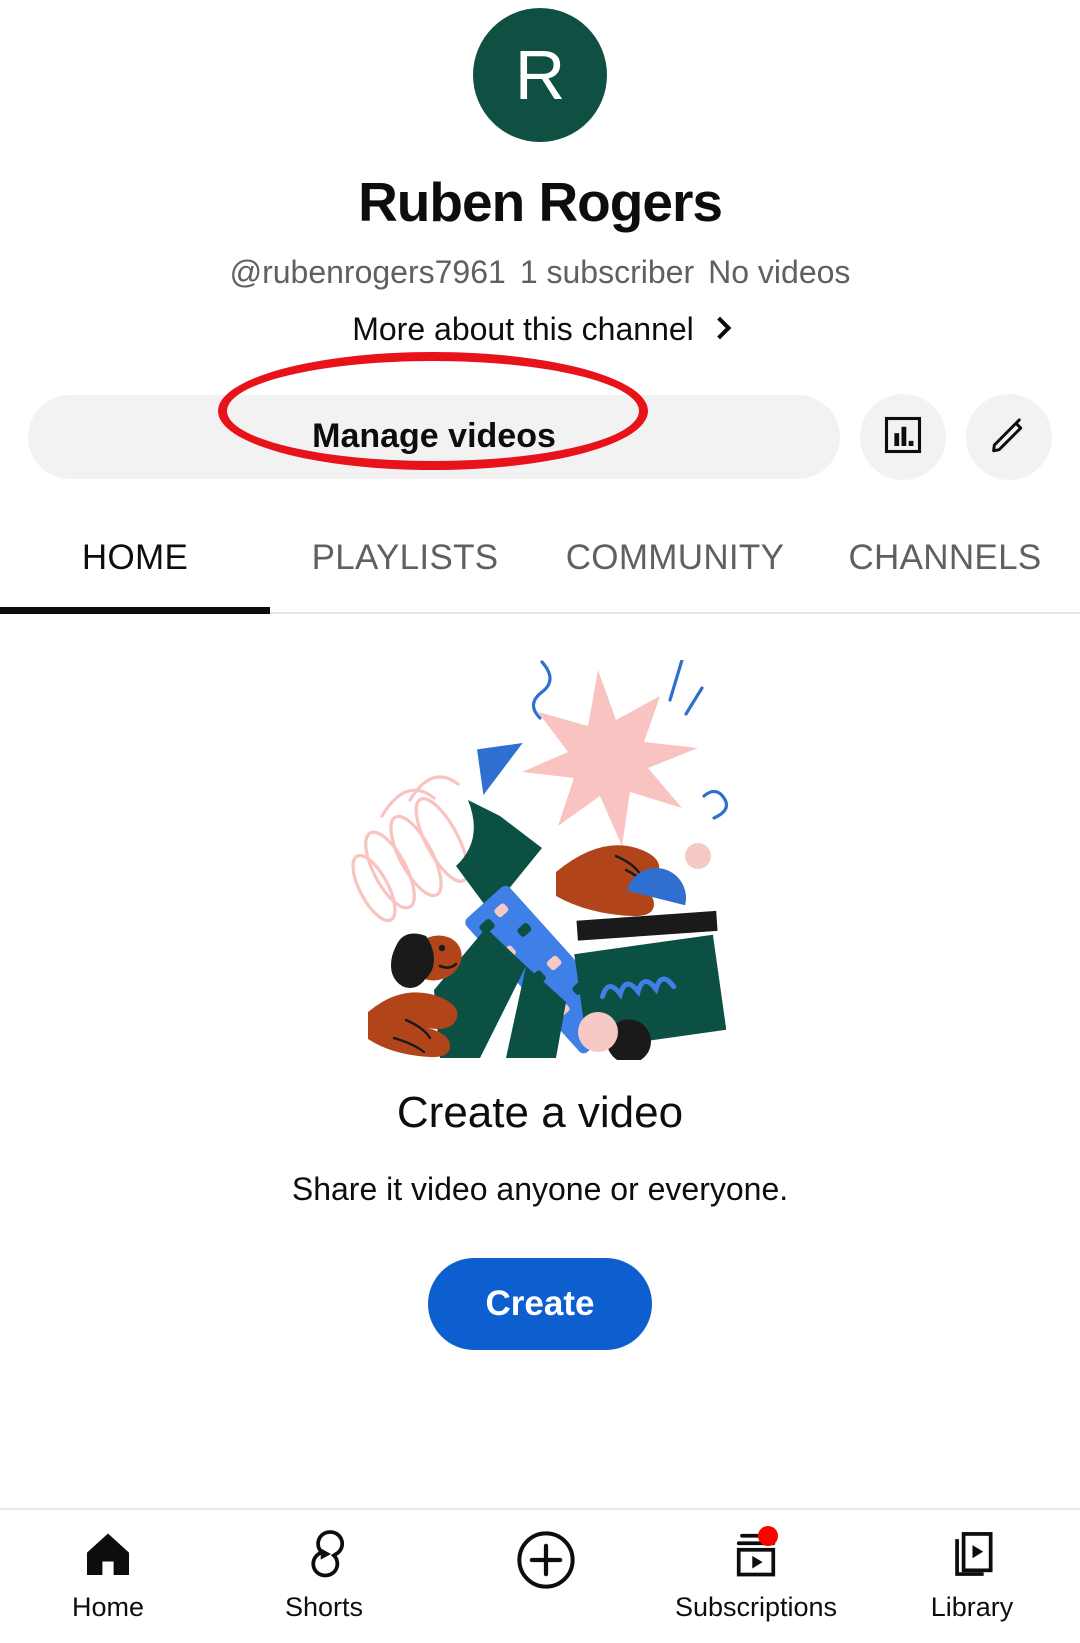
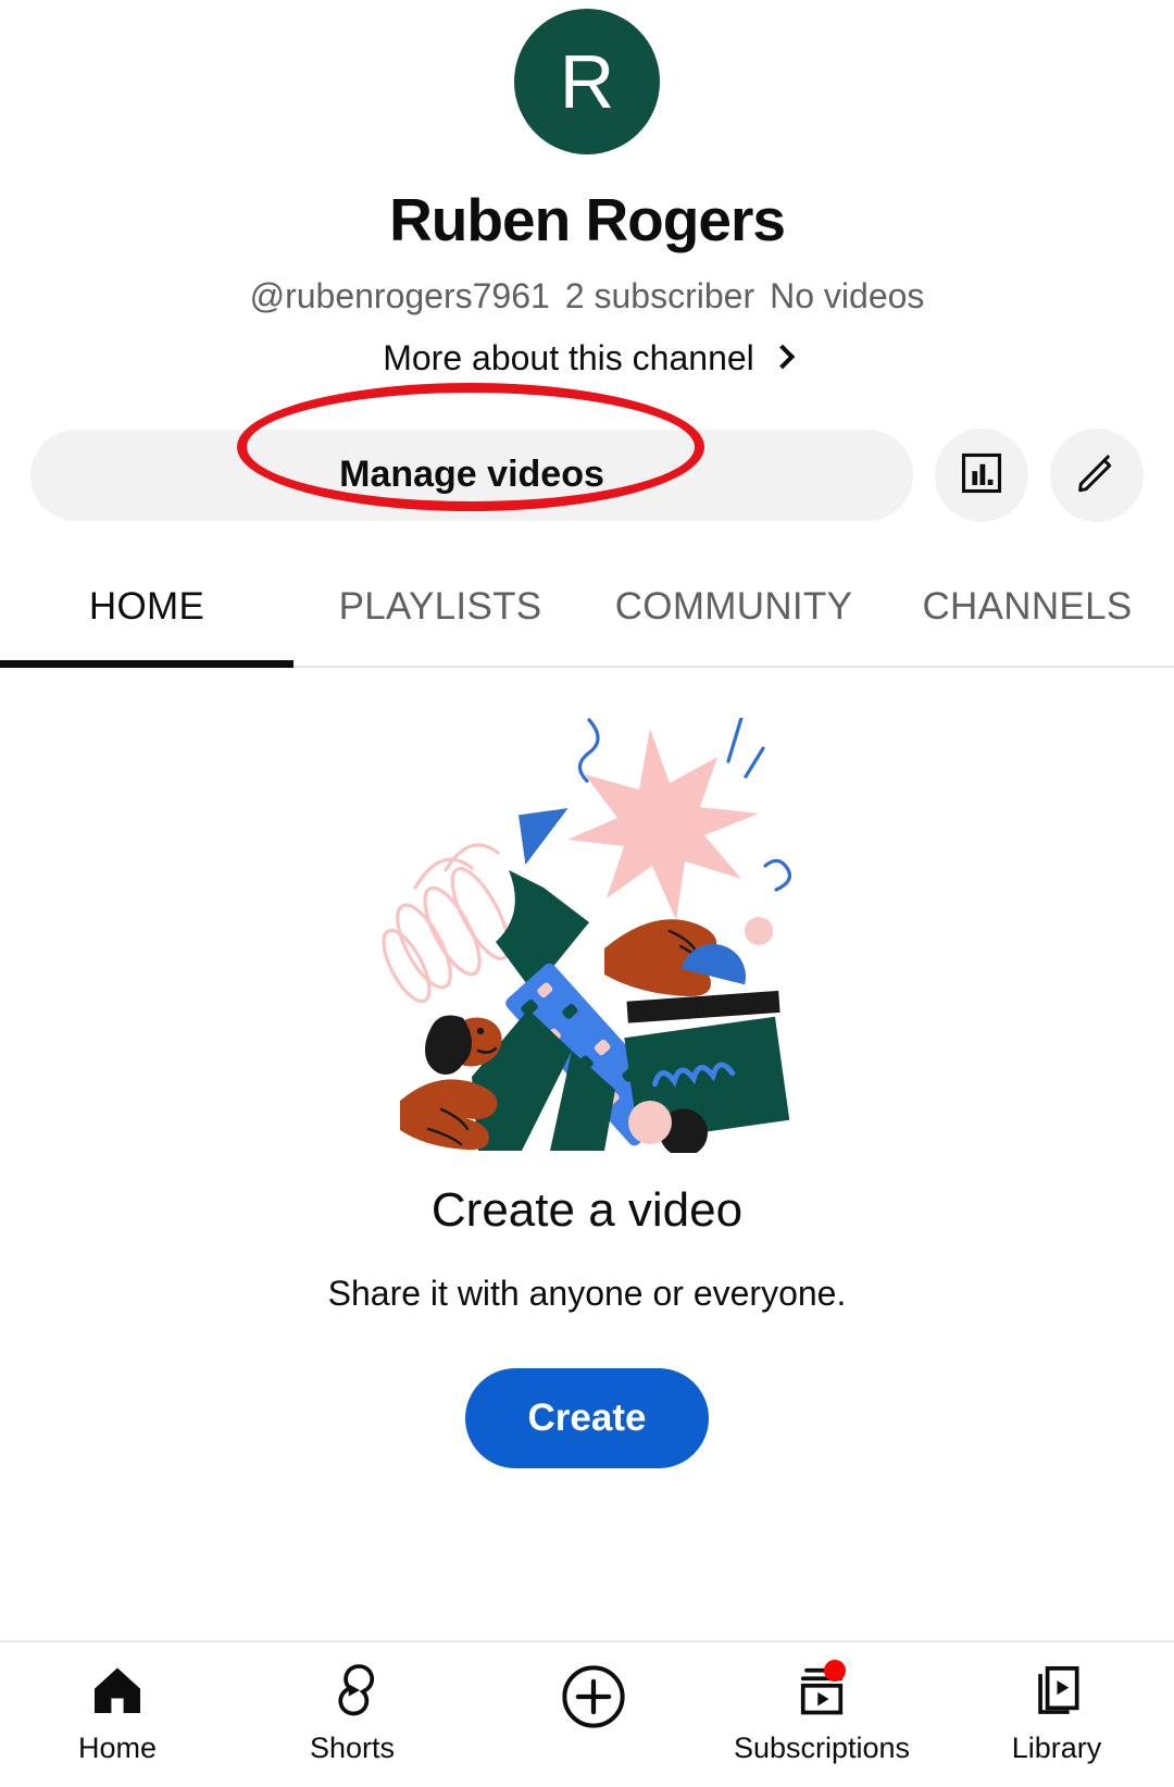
  R
  Ruben Rogers
  @rubenrogers7961
- 1 subscriber
+ 2 subscriber
  No videos
  More about this channel
  Manage videos
  HOME
  PLAYLISTS
  COMMUNITY
  CHANNELS
  Create a video
- Share it video anyone or everyone.
+ Share it with anyone or everyone.
  Create
  Home
  Shorts
  Subscriptions
  Library
